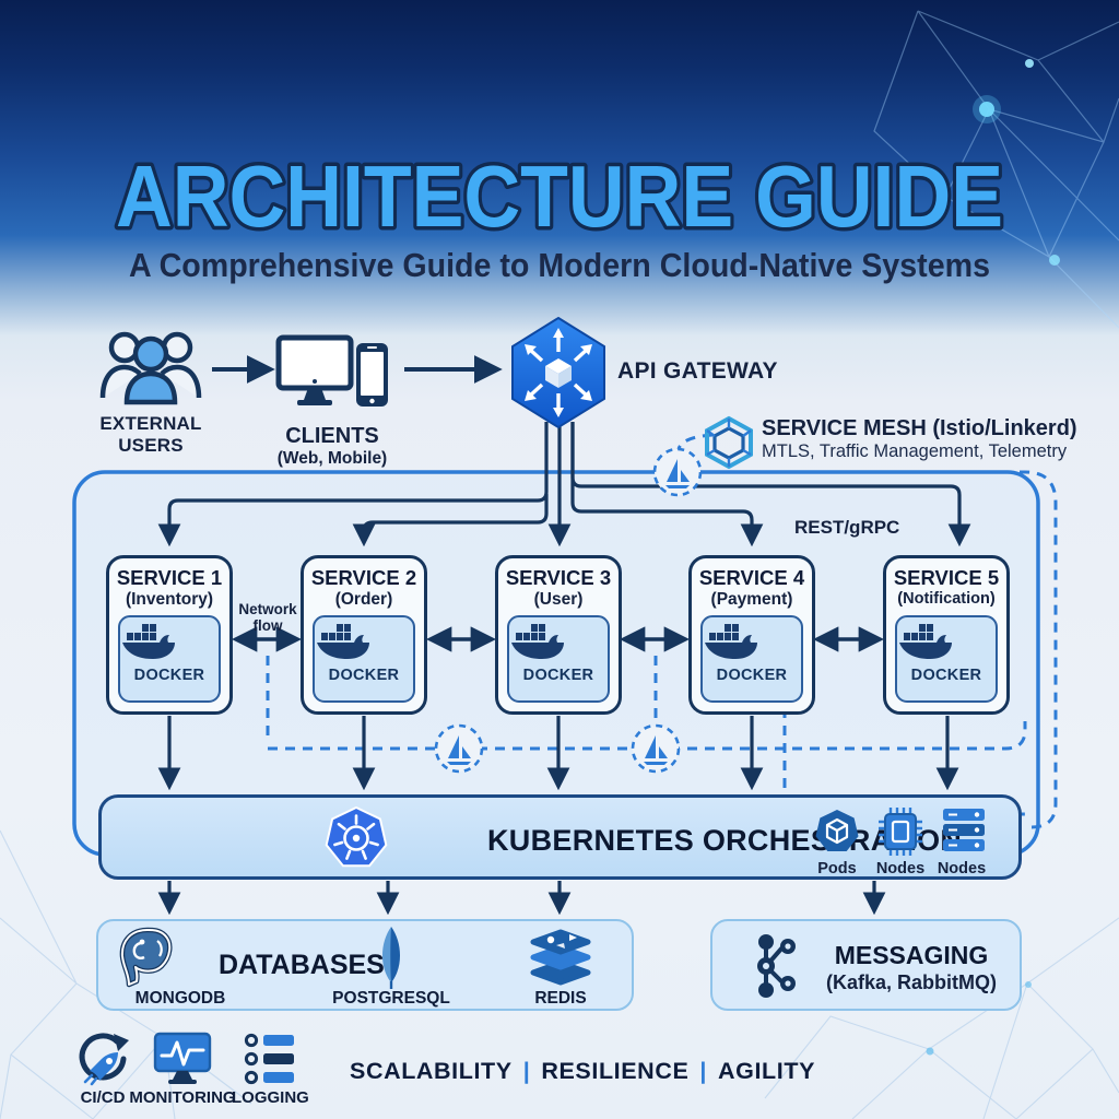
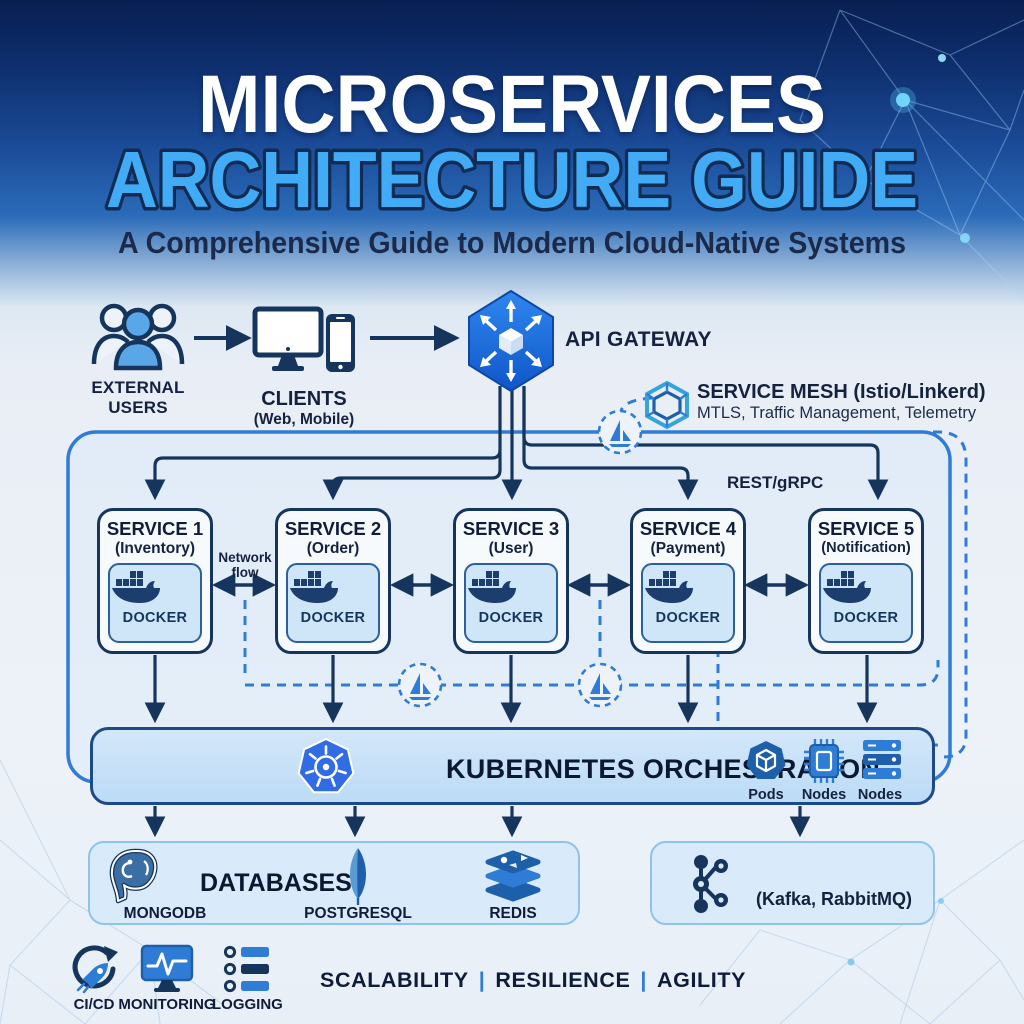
+ MICROSERVICES
  ARCHITECTURE GUIDE
  A Comprehensive Guide to Modern Cloud-Native Systems
  EXTERNAL
  USERS
  CLIENTS
  (Web, Mobile)
  API GATEWAY
  SERVICE MESH (Istio/Linkerd)
  MTLS, Traffic Management, Telemetry
  REST/gRPC
  Network
  flow
  SERVICE 1
  (Inventory)
  DOCKER
  SERVICE 2
  (Order)
  DOCKER
  SERVICE 3
  (User)
  DOCKER
  SERVICE 4
  (Payment)
  DOCKER
  SERVICE 5
  (Notification)
  DOCKER
  KUBERNETES ORCHERO
  Pods
  Nodes
  Nodes
  MONGODB
  DATABASES
  POSTGRESQL
  REDIS
- MESSAGING
  (Kafka, RabbitMQ)
  CI/CD
  MONITORING
  LOGGING
  SCALABILITY | RESILIENCE | AGILITY
